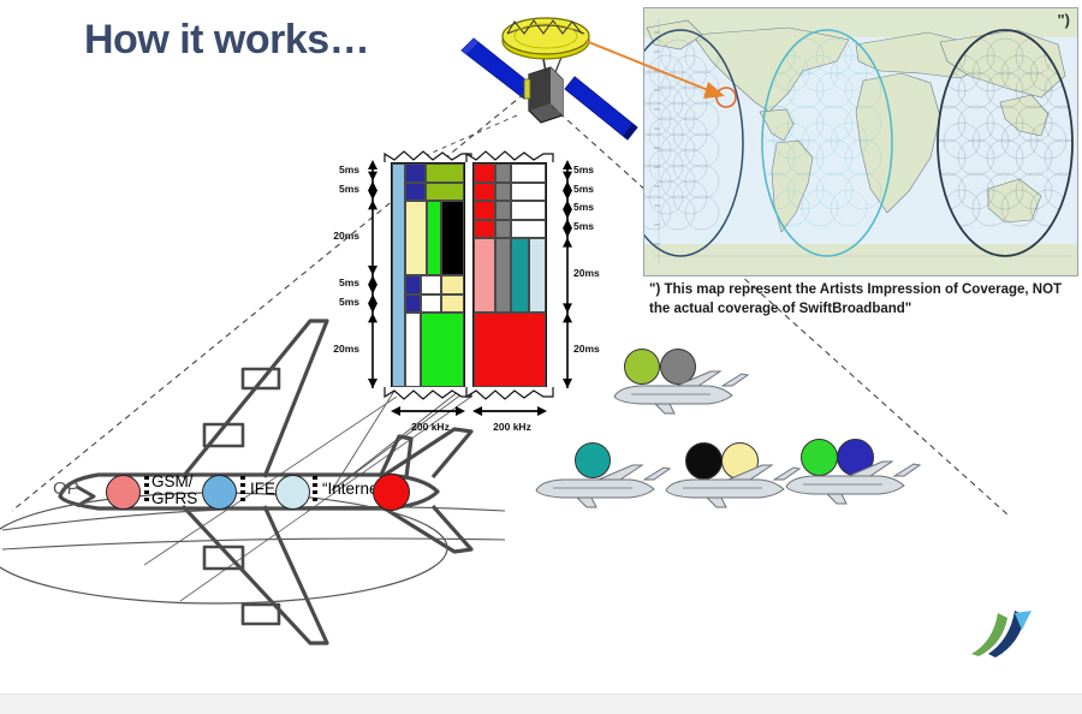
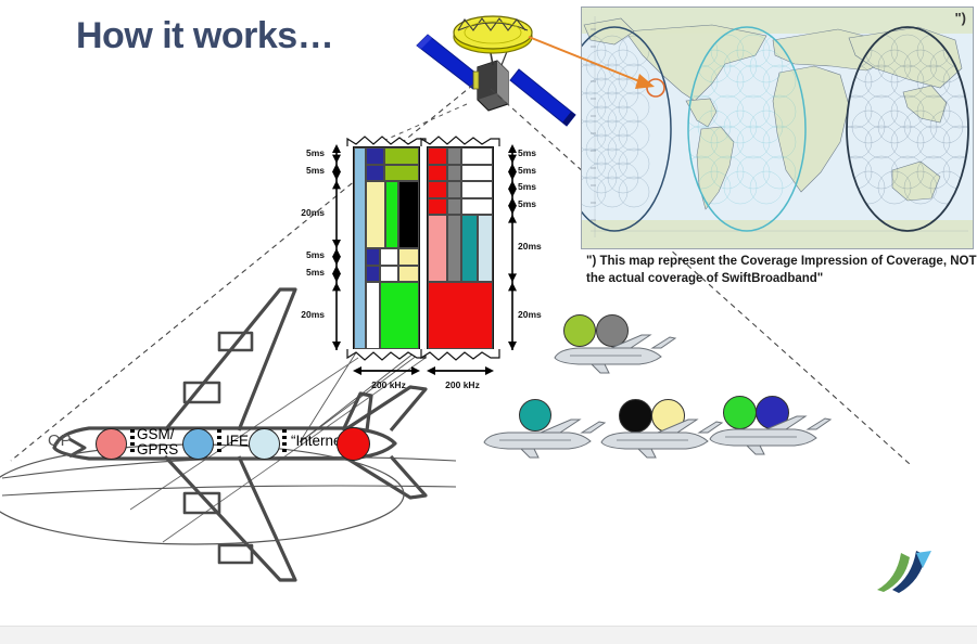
  How it works…
  ")
- ") This map represent the Artists Impression of Coverage, NOT the actual coverage of SwiftBroadband"
+ ") This map represent the Coverage Impression of Coverage, NOT the actual coverage of SwiftBroadband"
  5ms
  5ms
  20ms
  5ms
  5ms
  20ms
  200 kHz
  5ms
  5ms
  5ms
  5ms
  20ms
  20ms
  200 kHz
  OP
  GSM/
  GPRS
  IFE
  “Intern
